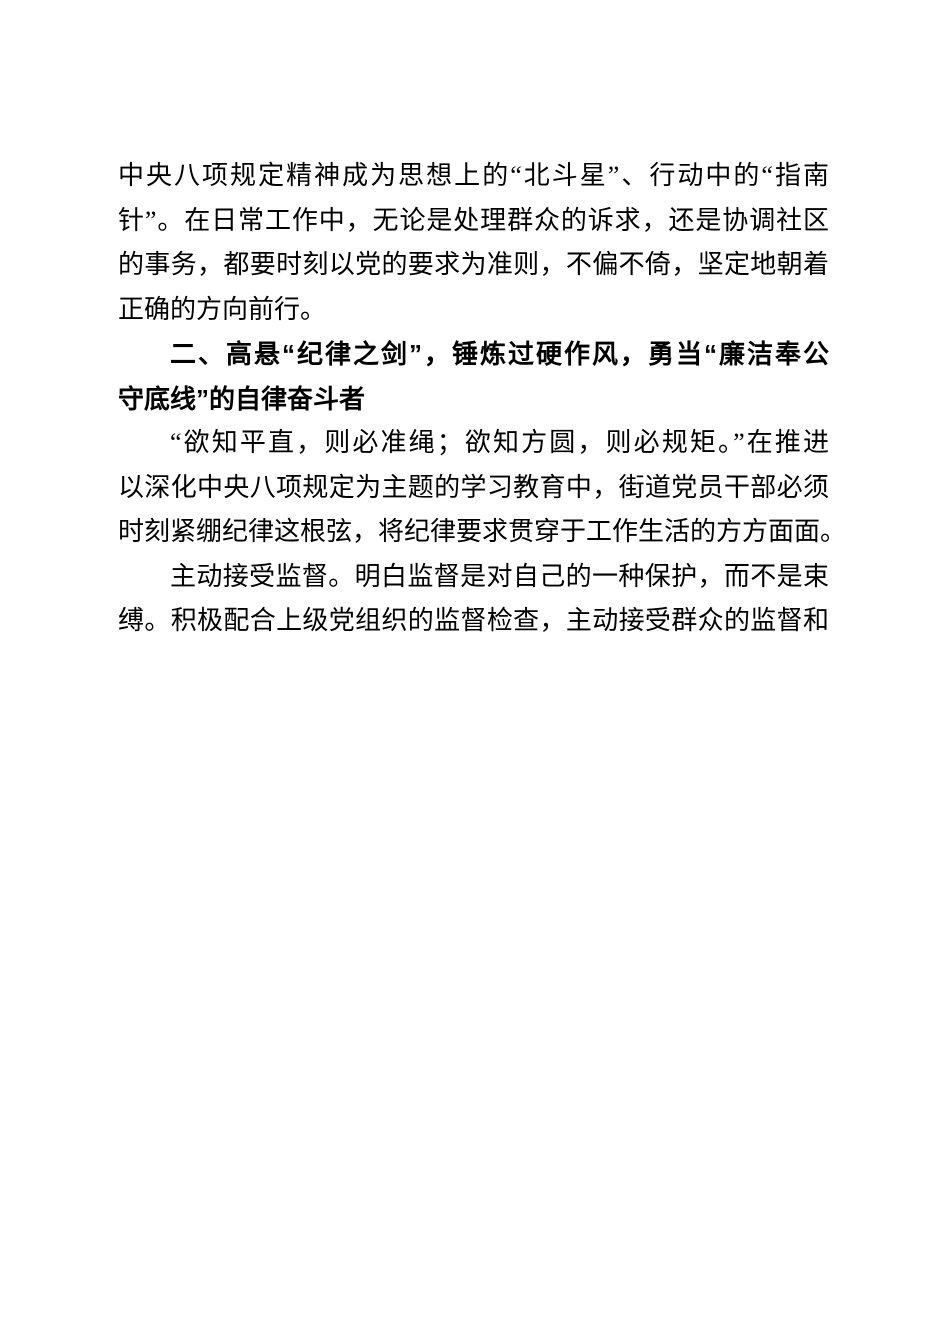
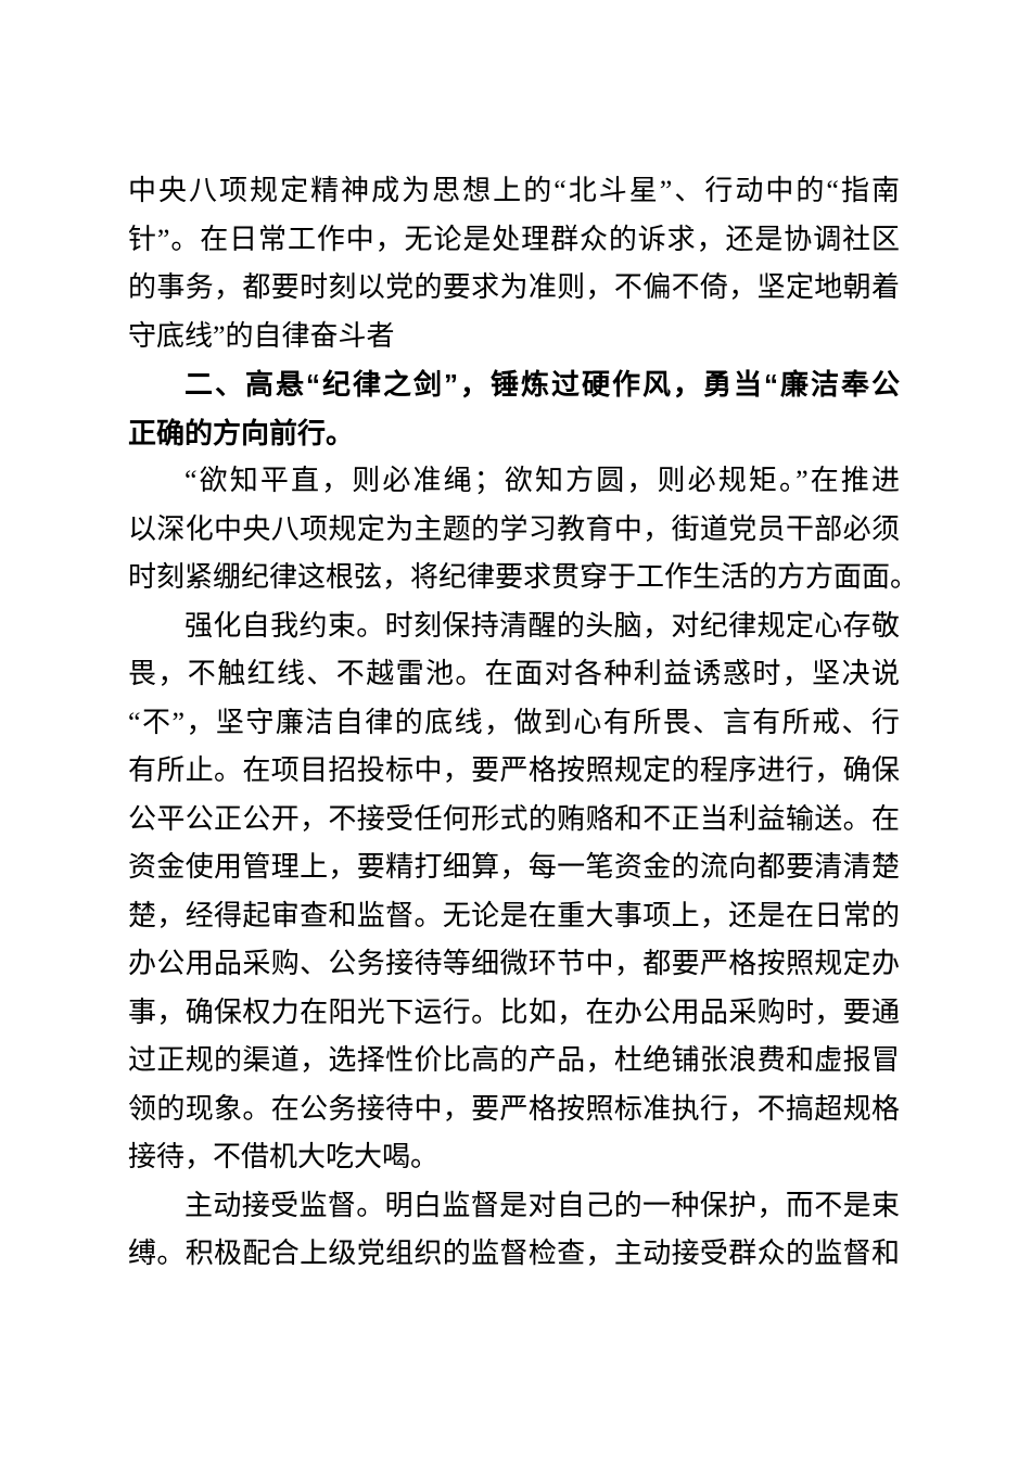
  中央八项规定精神成为思想上的“北斗星”、行动中的“指南
  针”。在日常工作中，无论是处理群众的诉求，还是协调社区
  的事务，都要时刻以党的要求为准则，不偏不倚，坚定地朝着
- 正确的方向前行。
+ 守底线”的自律奋斗者
  二、高悬“纪律之剑”，锤炼过硬作风，勇当“廉洁奉公
- 守底线”的自律奋斗者
+ 正确的方向前行。
  “欲知平直，则必准绳；欲知方圆，则必规矩。”在推进
  以深化中央八项规定为主题的学习教育中，街道党员干部必须
  时刻紧绷纪律这根弦，将纪律要求贯穿于工作生活的方方面面。
+ 强化自我约束。时刻保持清醒的头脑，对纪律规定心存敬
+ 畏，不触红线、不越雷池。在面对各种利益诱惑时，坚决说
+ “不”，坚守廉洁自律的底线，做到心有所畏、言有所戒、行
+ 有所止。在项目招投标中，要严格按照规定的程序进行，确保
+ 公平公正公开，不接受任何形式的贿赂和不正当利益输送。在
+ 资金使用管理上，要精打细算，每一笔资金的流向都要清清楚
+ 楚，经得起审查和监督。无论是在重大事项上，还是在日常的
+ 办公用品采购、公务接待等细微环节中，都要严格按照规定办
+ 事，确保权力在阳光下运行。比如，在办公用品采购时，要通
+ 过正规的渠道，选择性价比高的产品，杜绝铺张浪费和虚报冒
+ 领的现象。在公务接待中，要严格按照标准执行，不搞超规格
+ 接待，不借机大吃大喝。
  主动接受监督。明白监督是对自己的一种保护，而不是束
  缚。积极配合上级党组织的监督检查，主动接受群众的监督和
